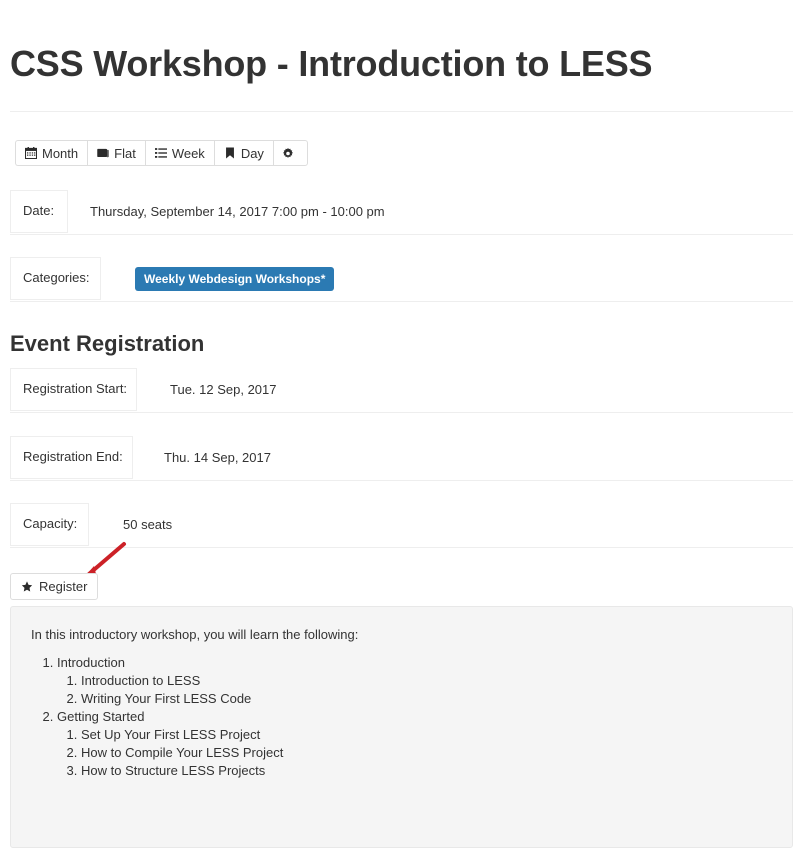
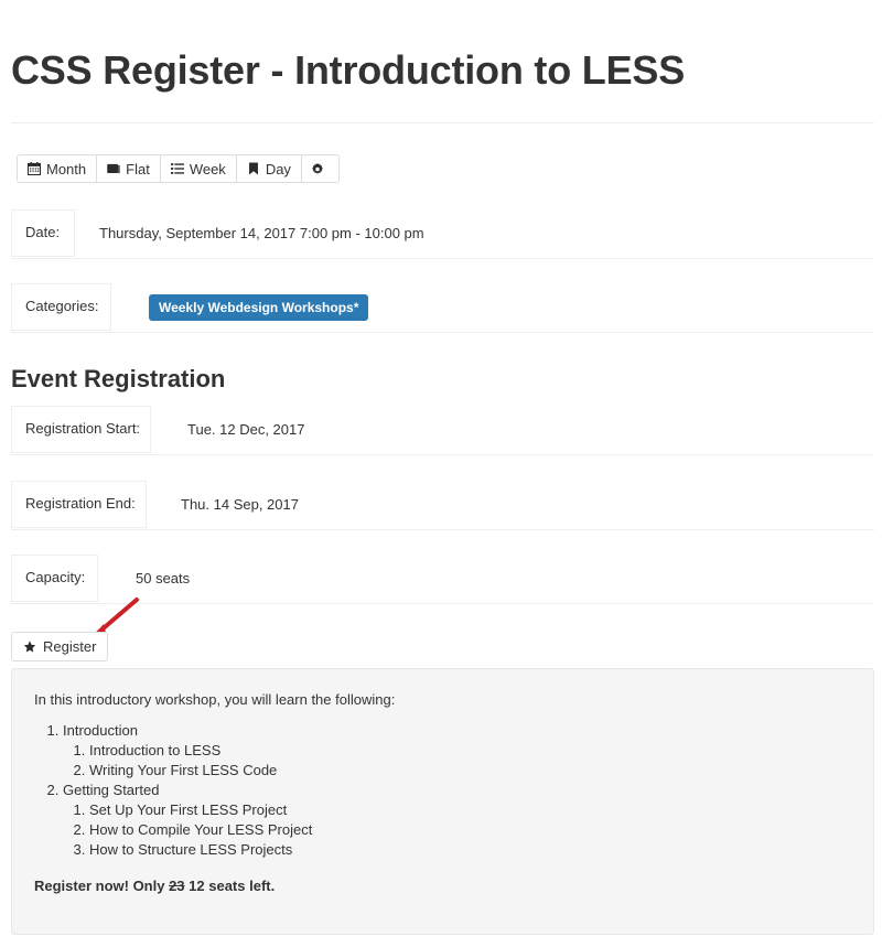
- CSS Workshop - Introduction to LESS
+ CSS Register - Introduction to LESS
  Month
  Flat
  Week
  Day
  Date:
  Thursday, September 14, 2017 7:00 pm - 10:00 pm
  Categories:
  Weekly Webdesign Workshops*
  Event Registration
  Registration Start:
- Tue. 12 Sep, 2017
+ Tue. 12 Dec, 2017
  Registration End:
  Thu. 14 Sep, 2017
  Capacity:
  50 seats
  Register
  In this introductory workshop, you will learn the following:
  Introduction
  Introduction to LESS
  Writing Your First LESS Code
  Getting Started
  Set Up Your First LESS Project
  How to Compile Your LESS Project
  How to Structure LESS Projects
+ Register now! Only 23 12 seats left.
